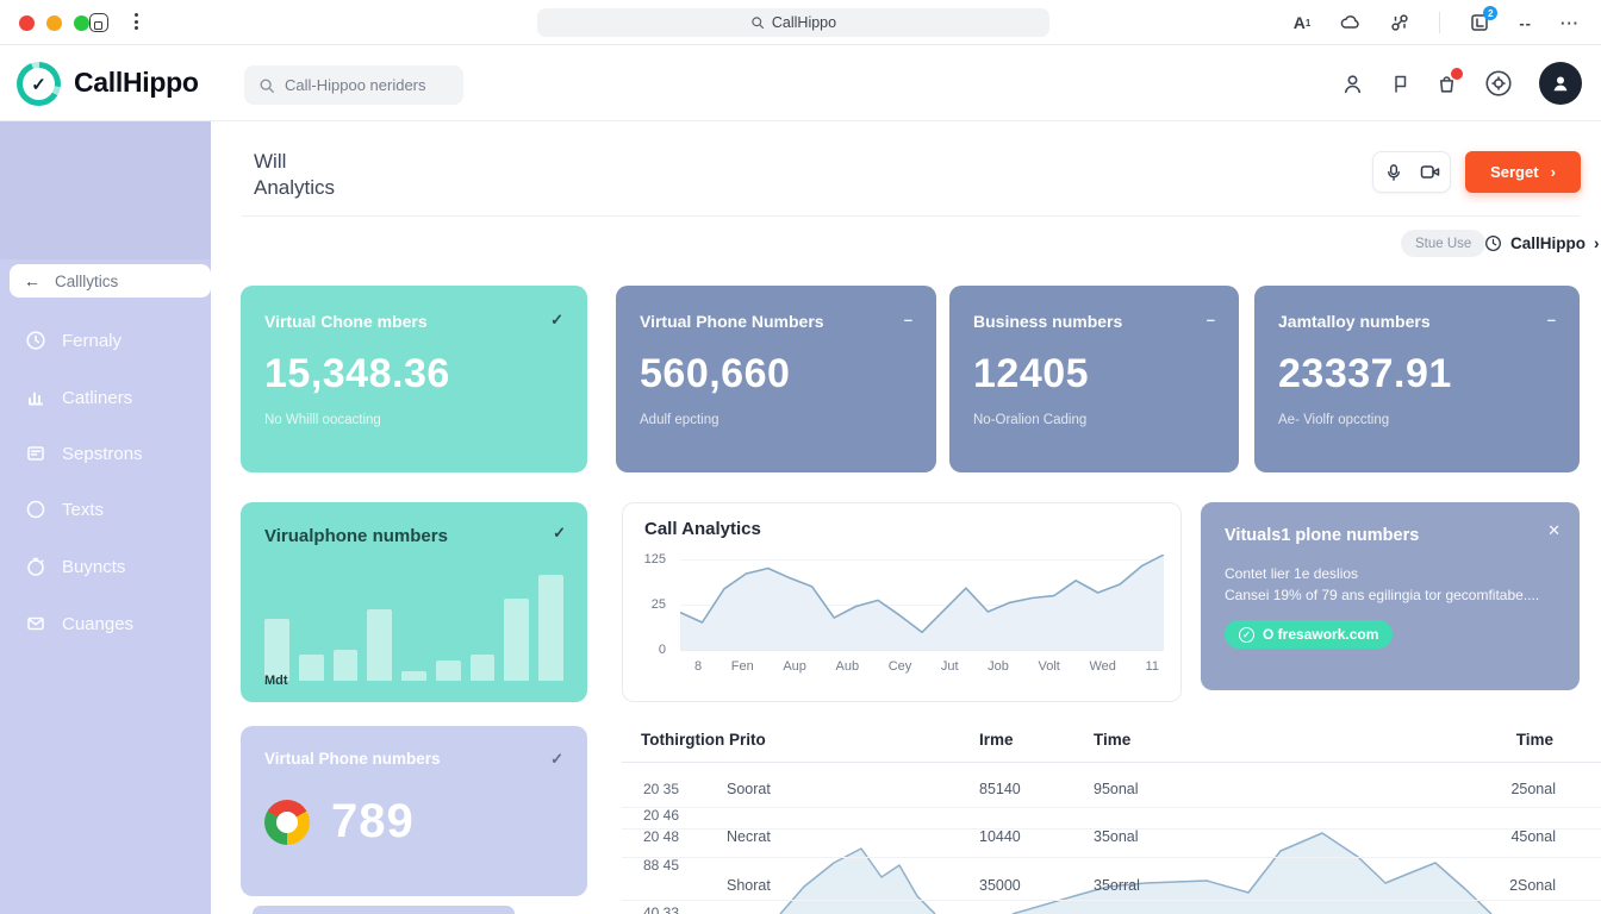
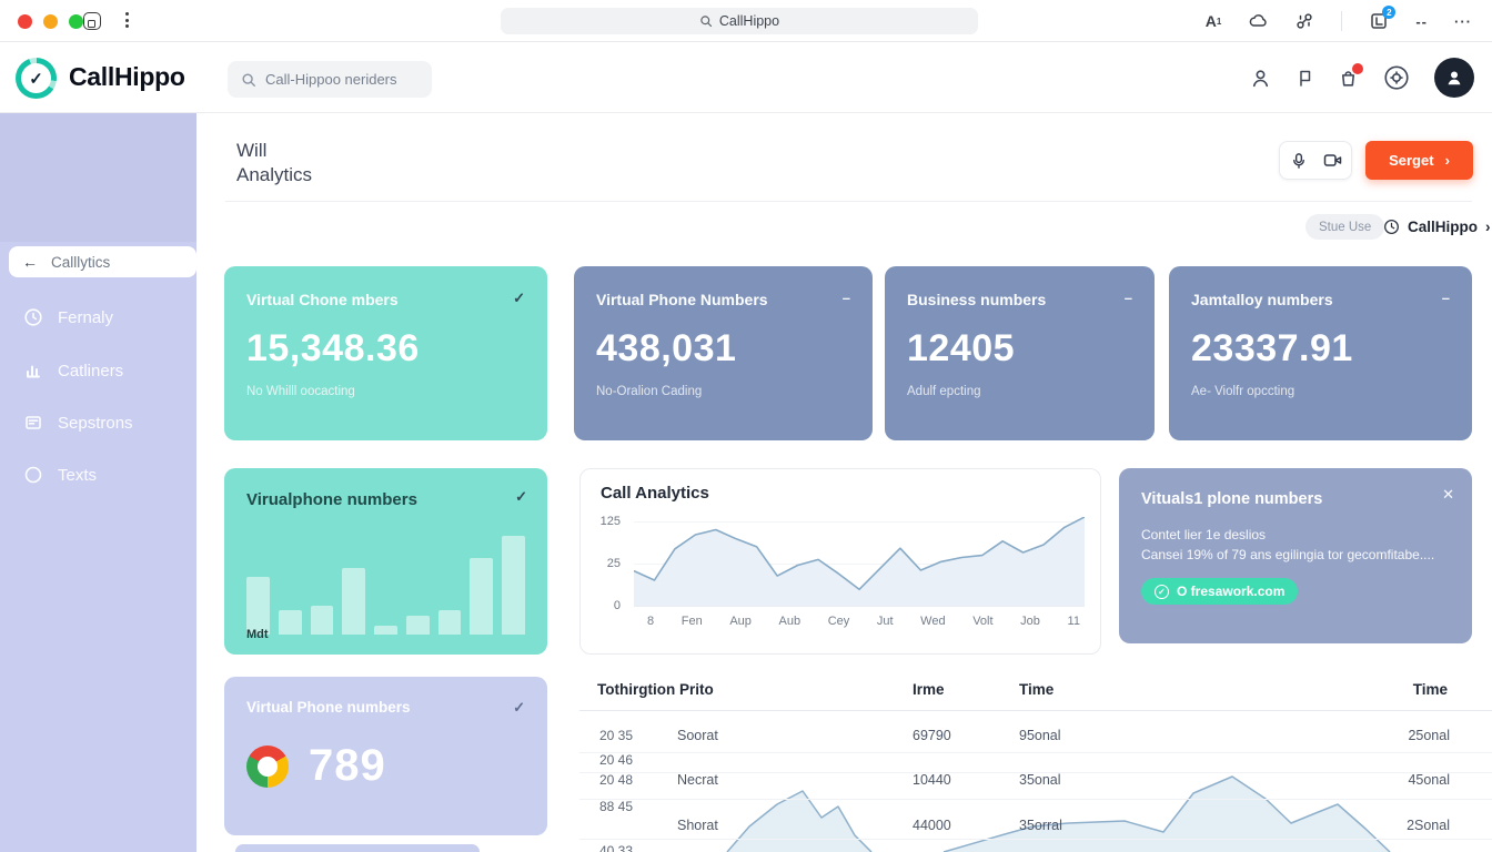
  CallHippo
  A
  1
  2
  --
  ···
  ✓
  CallHippo
  Call-Hippoo neriders
  ←
  Calllytics
  Fernaly
  Catliners
  Sepstrons
  Texts
- Buyncts
- Cuanges
  Will
  Analytics
  Serget
  ›
  Stue Use
  CallHippo
  ›
  Virtual Chone mbers
  ✓
  15,348.36
  No Whilll oocacting
  Virtual Phone Numbers
  –
- 560,660
+ 438,031
- Adulf epcting
+ No-Oralion Cading
  Business numbers
  –
  12405
- No-Oralion Cading
+ Adulf epcting
  Jamtalloy numbers
  –
  23337.91
  Ae- Violfr opccting
  Virualphone numbers
  ✓
  Mdt
  Call Analytics
  125
  25
  0
  8
  Fen
  Aup
  Aub
  Cey
  Jut
- Job
+ Wed
  Volt
- Wed
+ Job
  11
  Vituals1 plone numbers
  ✕
  Contet lier 1e deslios
  Cansei 19% of 79 ans egilingia tor gecomfitabe....
  ✓
  O fresawork.com
  Virtual Phone numbers
  ✓
  789
  Tothirgtion Prito
  Irme
  Time
  Time
  20 35
  20 46
  20 48
  88 45
  40 33
  Soorat
- 85140
+ 69790
  95onal
  25onal
  Necrat
  10440
  35onal
  45onal
  Shorat
- 35000
+ 44000
  35orral
  2Sonal
